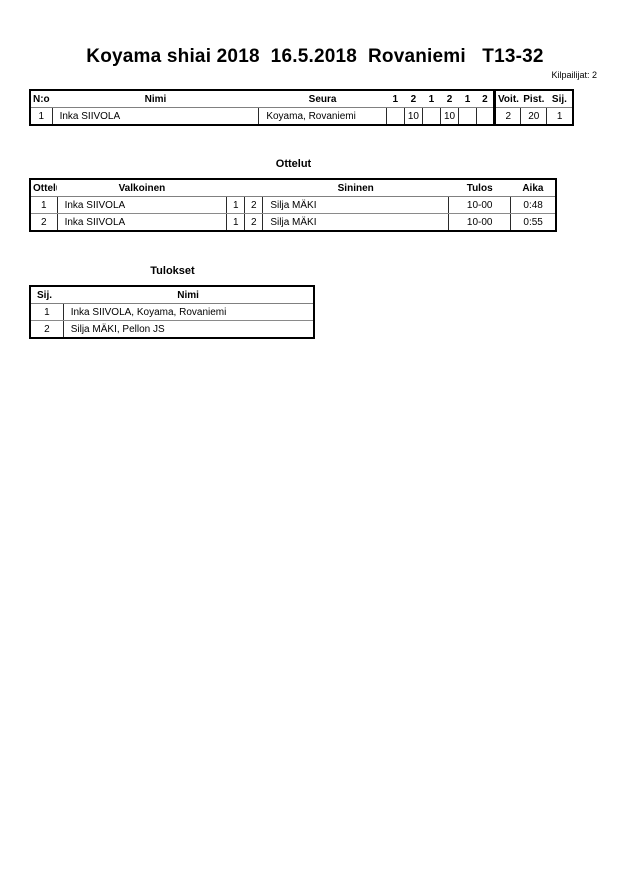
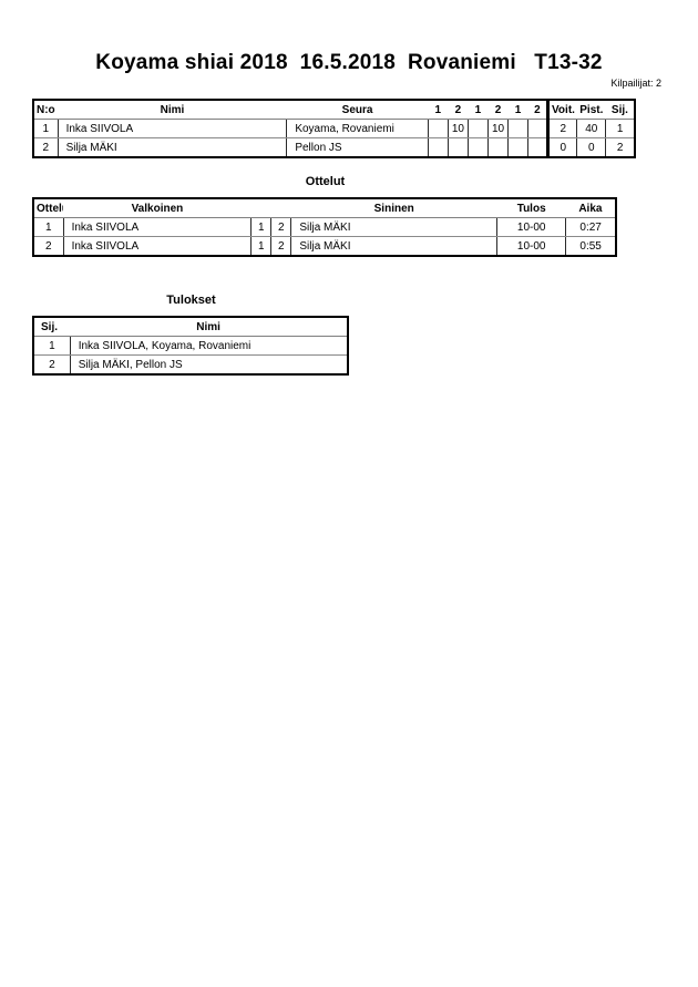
  Koyama shiai 2018 16.5.2018 Rovaniemi T13-32
  Kilpailijat: 2
  N:o	Nimi	Seura	1	2	1	2	1	2	Voit.	Pist.	Sij.
- 1	Inka SIIVOLA	Koyama, Rovaniemi		10		10			2	20	1
+ 1	Inka SIIVOLA	Koyama, Rovaniemi		10		10			2	40	1
+ 2	Silja MÄKI	Pellon JS							0	0	2
  Ottelut
  Ottel	Valkoinen			Sininen	Tulos	Aika
- 1	Inka SIIVOLA	1	2	Silja MÄKI	10-00	0:48
+ 1	Inka SIIVOLA	1	2	Silja MÄKI	10-00	0:27
  2	Inka SIIVOLA	1	2	Silja MÄKI	10-00	0:55
  Tulokset
  Sij.	Nimi
  1	Inka SIIVOLA, Koyama, Rovaniemi
  2	Silja MÄKI, Pellon JS
